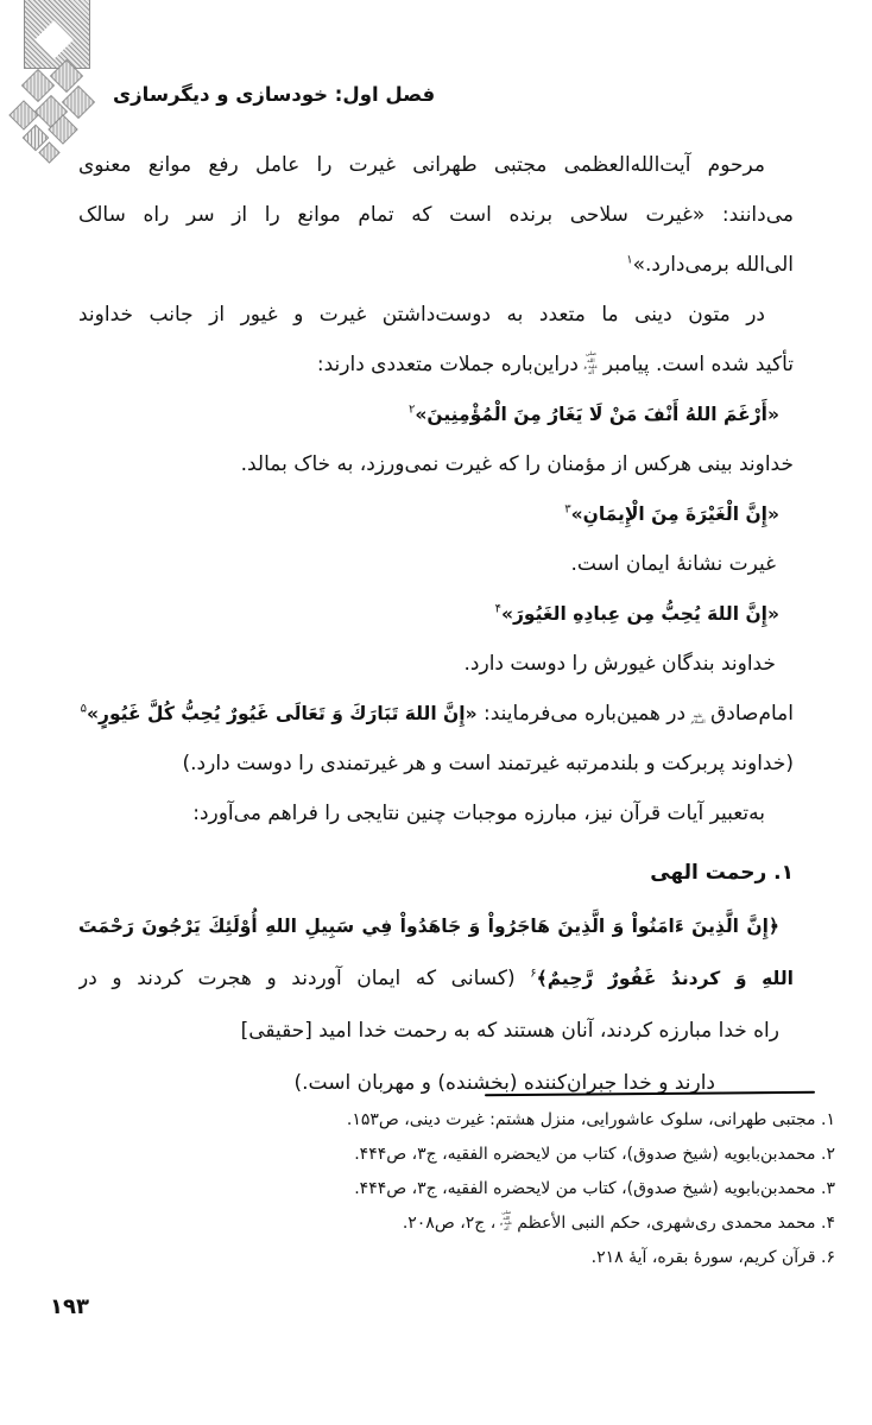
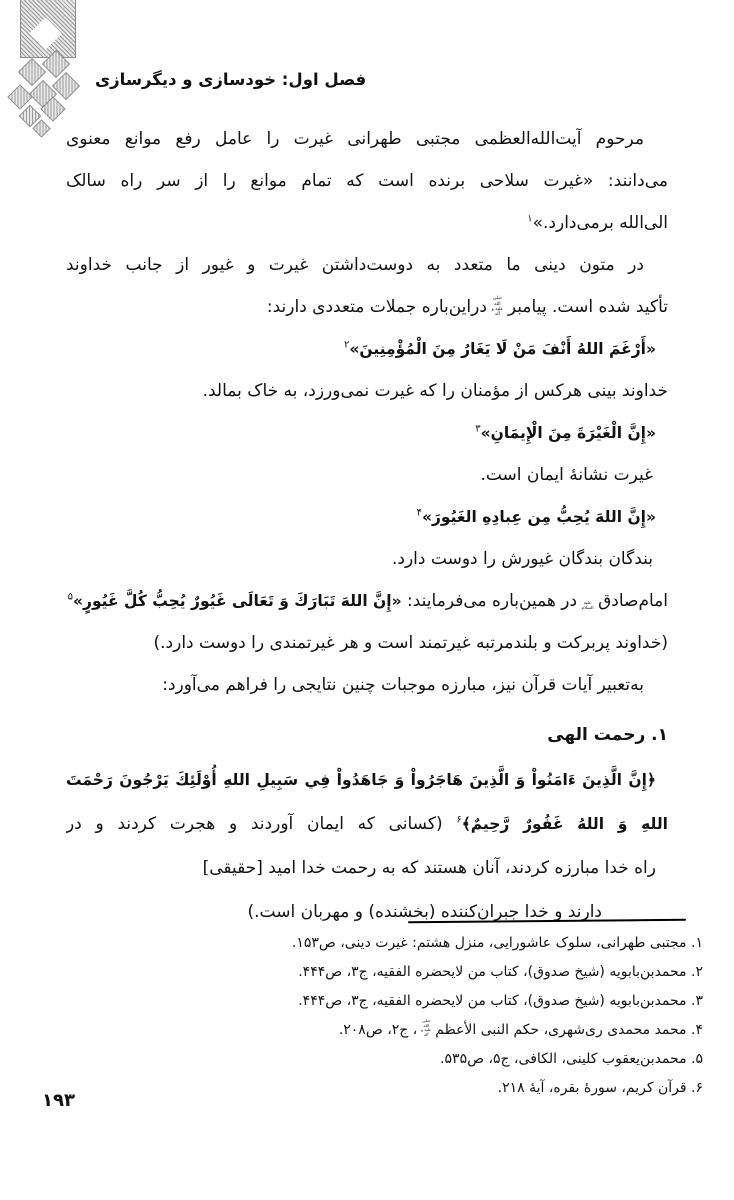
  فصل اول: خودسازی و دیگرسازی
  مرحوم آیت‌الله‌العظمی مجتبی طهرانی غیرت را عامل رفع موانع معنوی
  می‌دانند: «غیرت سلاحی برنده است که تمام موانع را از سر راه سالک
  الی‌الله برمی‌دارد.»۱
  در متون دینی ما متعدد به دوست‌داشتن غیرت و غیور از جانب خداوند
  تأکید شده است. پیامبردراین‌باره جملات متعددی دارند:
  «أَرْغَمَ اللهُ أَنْفَ مَنْ لَا يَغَارُ مِنَ الْمُؤْمِنِينَ»۲
  خداوند بینی هرکس از مؤمنان را که غیرت نمی‌ورزد، به خاک بمالد.
  «إِنَّ الْغَيْرَةَ مِنَ الْإِيمَانِ»۳
  غیرت نشانهٔ ایمان است.
  «إِنَّ اللهَ يُحِبُّ مِن عِبادِهِ الغَيُورَ»۴
- خداوند بندگان غیورش را دوست دارد.
+ بندگان بندگان غیورش را دوست دارد.
  امامصادقدر همین‌باره می‌فرمایند: «إِنَّ اللهَ تَبَارَكَ وَ تَعَالَى غَيُورٌ يُحِبُّ كُلَّ غَيُورٍ»۵
  (خداوند پربرکت و بلندمرتبه غیرتمند است و هر غیرتمندی را دوست دارد.)
  به‌تعبیر آیات قرآن نیز، مبارزه موجبات چنین نتایجی را فراهم می‌آورد:
  ۱. رحمت الهی
  ﴿إِنَّ الَّذِينَ ءَامَنُواْ وَ الَّذِينَ هَاجَرُواْ وَ جَاهَدُواْ فِي سَبِيلِ اللهِ أُوْلَئِكَ يَرْجُونَ رَحْمَتَ
- اللهِ وَ کردندُ غَفُورٌ رَّحِيمٌ﴾۶ (کسانی که ایمان آوردند و هجرت کردند و در
+ اللهِ وَ اللهُ غَفُورٌ رَّحِيمٌ﴾۶ (کسانی که ایمان آوردند و هجرت کردند و در
  راه خدا مبارزه کردند، آنان هستند که به رحمت خدا امید [حقیقی]
  دارند و خدا جبران‌کننده (بخشنده) و مهربان است.)
  ۱. مجتبی طهرانی، سلوک عاشورایی، منزل هشتم: غیرت دینی، ص۱۵۳.
  ۲. محمدبن‌بابویه (شیخ صدوق)، کتاب من لایحضره الفقیه، ج۳، ص۴۴۴.
  ۳. محمدبن‌بابویه (شیخ صدوق)، کتاب من لایحضره الفقیه، ج۳، ص۴۴۴.
  ۴. محمد محمدی ری‌شهری، حکم النبی الأعظم، ج۲، ص۲۰۸.
+ ۵. محمدبن‌یعقوب کلینی، الکافی، ج۵، ص۵۳۵.
  ۶. قرآن کریم، سورهٔ بقره، آیهٔ ۲۱۸.
  ۱۹۳
